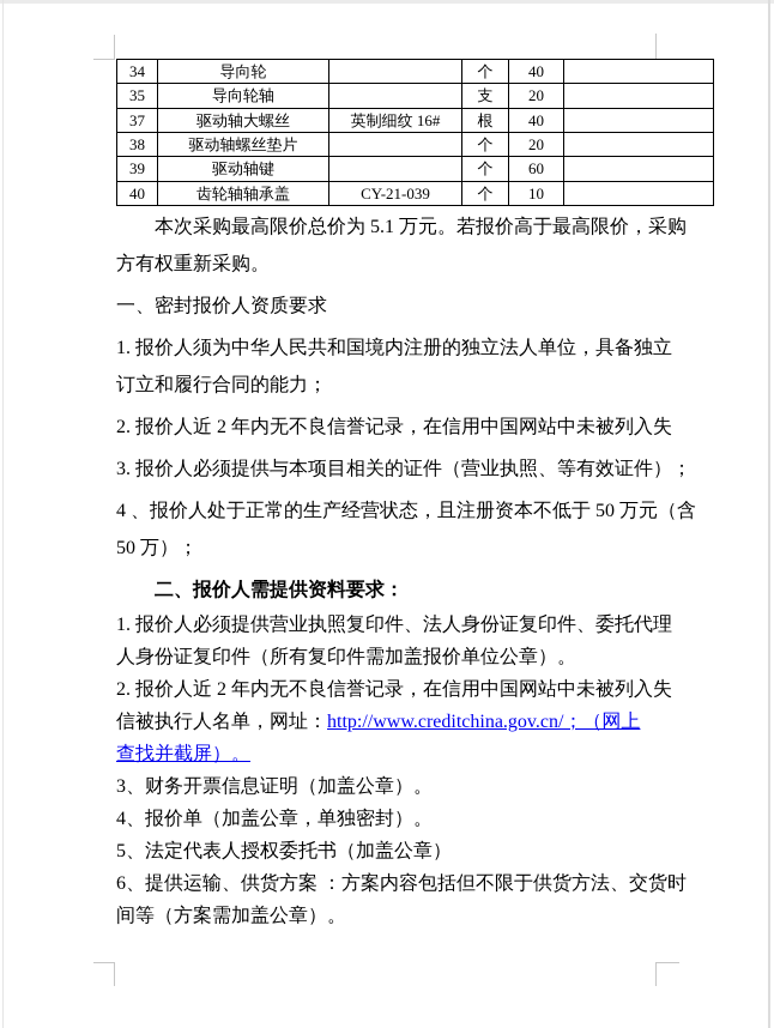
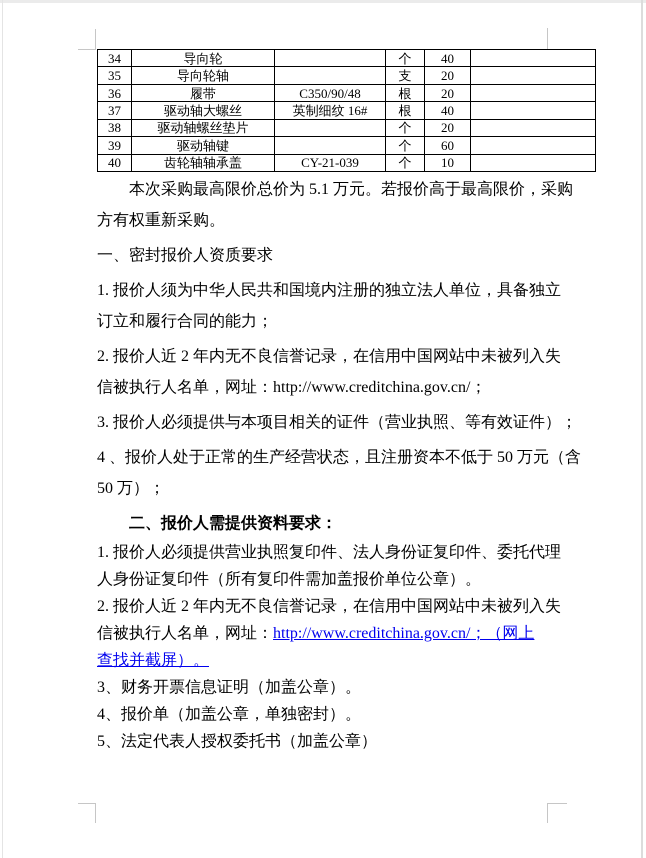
  34	导向轮		个	40
  35	导向轮轴		支	20
+ 36	履带	C350/90/48	根	20
  37	驱动轴大螺丝	英制细纹 16#	根	40
  38	驱动轴螺丝垫片		个	20
  39	驱动轴键		个	60
  40	齿轮轴轴承盖	CY-21-039	个	10
  本次采购最高限价总价为 5.1 万元。若报价高于最高限价，采购
  方有权重新采购。
  一、密封报价人资质要求
  1. 报价人须为中华人民共和国境内注册的独立法人单位，具备独立
  订立和履行合同的能力；
  2. 报价人近 2 年内无不良信誉记录，在信用中国网站中未被列入失
+ 信被执行人名单，网址：http://www.creditchina.gov.cn/；
  3. 报价人必须提供与本项目相关的证件（营业执照、等有效证件）；
  4 、报价人处于正常的生产经营状态，且注册资本不低于 50 万元（含
  50 万）；
  二、报价人需提供资料要求：
  1. 报价人必须提供营业执照复印件、法人身份证复印件、委托代理
  人身份证复印件（所有复印件需加盖报价单位公章）。
  2. 报价人近 2 年内无不良信誉记录，在信用中国网站中未被列入失
  信被执行人名单，网址：http://www.creditchina.gov.cn/；（网上
  查找并截屏）。
  3、财务开票信息证明（加盖公章）。
  4、报价单（加盖公章，单独密封）。
  5、法定代表人授权委托书（加盖公章）
- 6、提供运输、供货方案 ：方案内容包括但不限于供货方法、交货时
- 间等（方案需加盖公章）。
